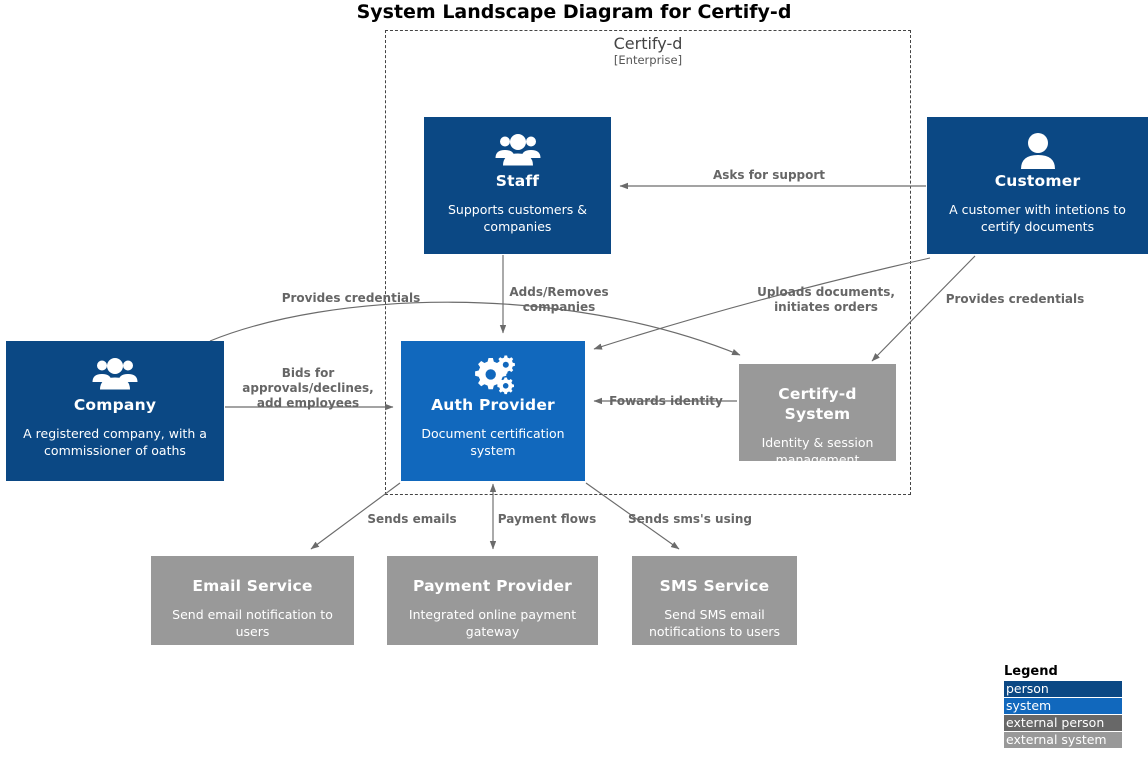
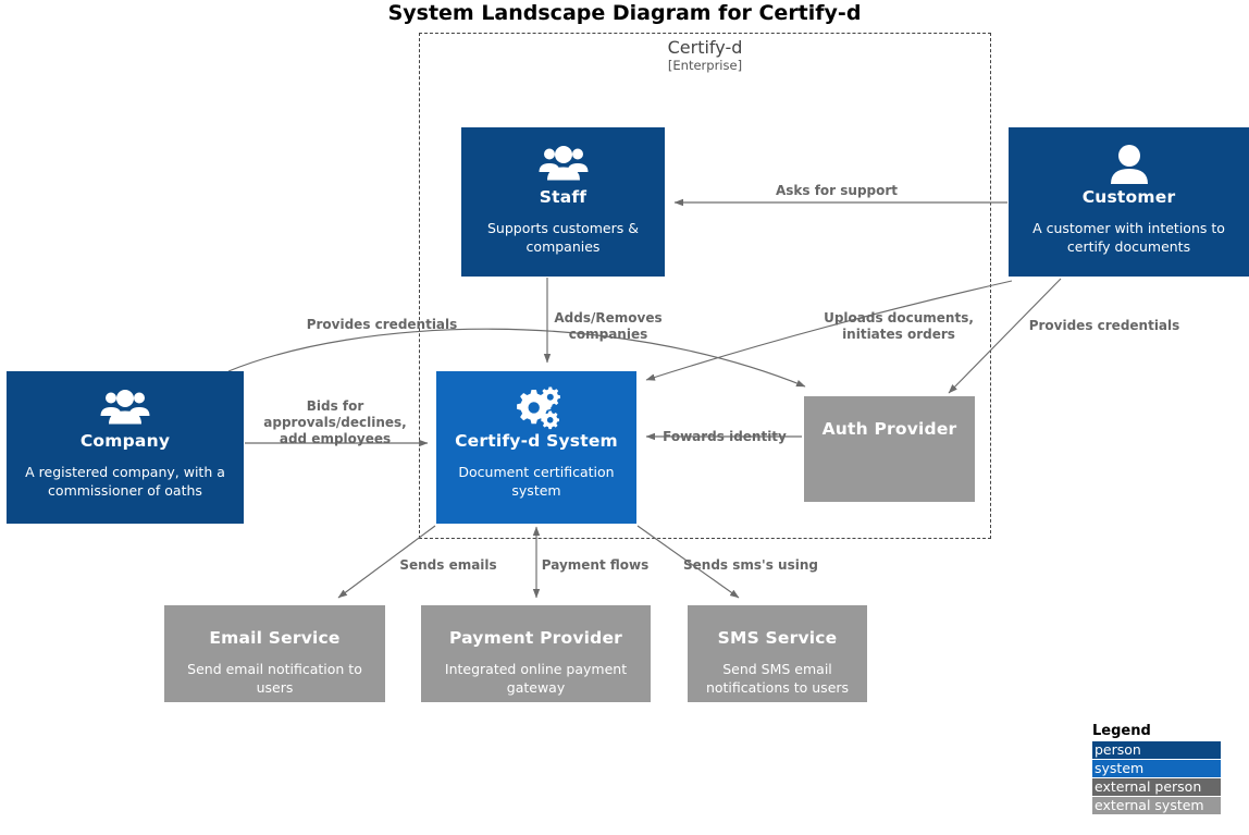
  System Landscape Diagram for Certify-d
  Certify-d
  [Enterprise]
  Staff
  Supports customers & companies
  Customer
  A customer with intetions to certify documents
  Company
  A registered company, with a commissioner of oaths
- Auth Provider
+ Certify-d System
  Document certification system
- Certify-d System
+ Auth Provider
- Identity & session management
  Email Service
  Send email notification to users
  Payment Provider
  Integrated online payment gateway
  SMS Service
  Send SMS email notifications to users
  Asks for support
  Provides credentials
  Adds/Removes
  companies
  Bids for
  approvals/declines,
  add employees
  Uploads documents,
  initiates orders
  Provides credentials
  Fowards identity
  Sends emails
  Payment flows
  Sends sms's using
  Legend
  person
  system
  external person
  external system
